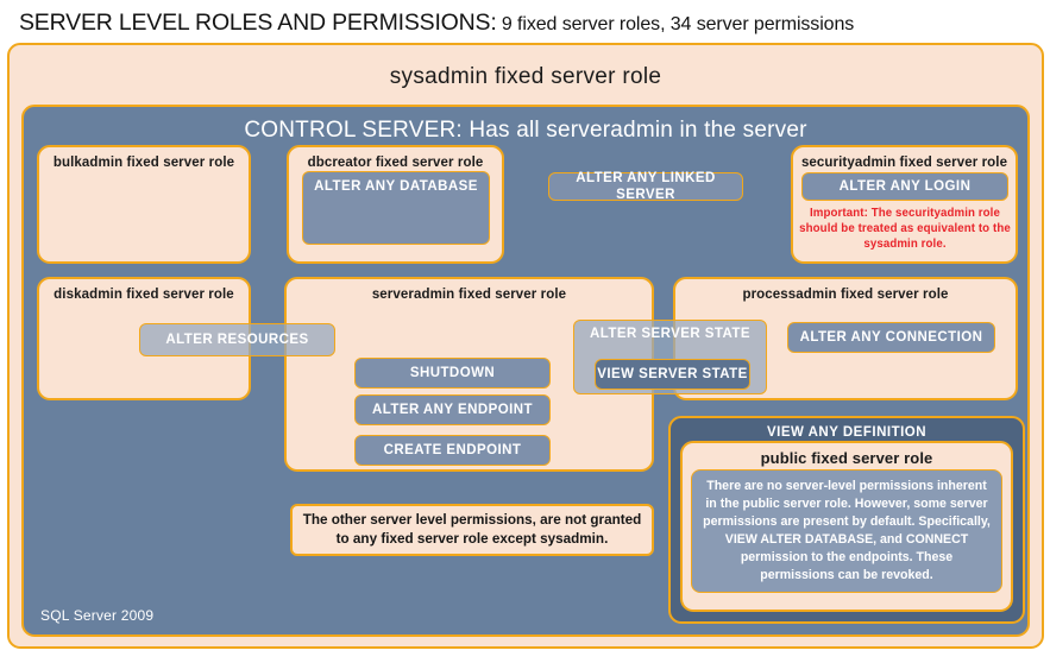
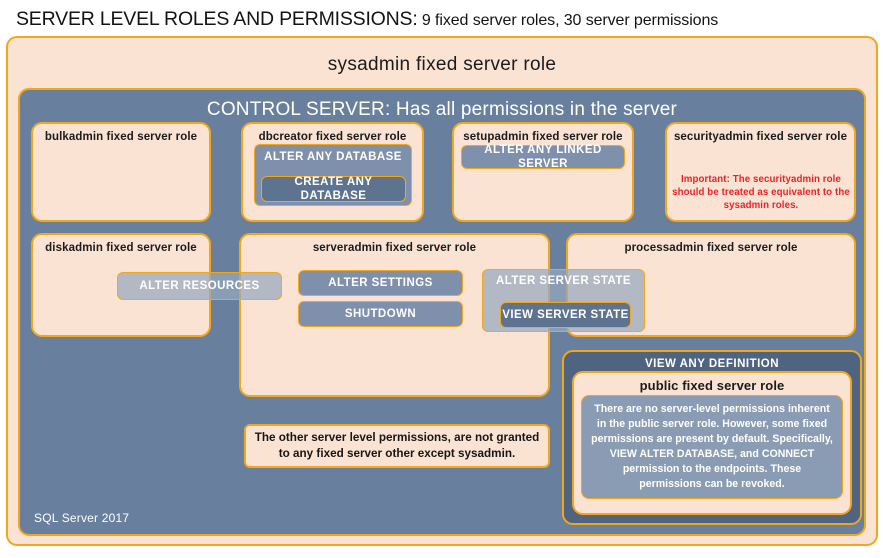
- SERVER LEVEL ROLES AND PERMISSIONS: 9 fixed server roles, 34 server permissions
+ SERVER LEVEL ROLES AND PERMISSIONS: 9 fixed server roles, 30 server permissions
  sysadmin fixed server role
- CONTROL SERVER: Has all serveradmin in the server
+ CONTROL SERVER: Has all permissions in the server
- SQL Server 2009
+ SQL Server 2017
  bulkadmin fixed server role
  dbcreator fixed server role
  ALTER ANY DATABASE
+ CREATE ANY DATABASE
+ setupadmin fixed server role
  ALTER ANY LINKED SERVER
  securityadmin fixed server role
- ALTER ANY LOGIN
- Important: The securityadmin role should be treated as equivalent to the sysadmin role.
+ Important: The securityadmin role should be treated as equivalent to the sysadmin roles.
  diskadmin fixed server role
  serveradmin fixed server role
  processadmin fixed server role
  ALTER RESOURCES
+ ALTER SETTINGS
  SHUTDOWN
- ALTER ANY ENDPOINT
- CREATE ENDPOINT
  ALTER SERVER STATE
  VIEW SERVER STATE
- ALTER ANY CONNECTION
  VIEW ANY DEFINITION
  public fixed server role
- There are no server-level permissions inherent in the public server role. However, some server permissions are present by default. Specifically, VIEW ALTER DATABASE, and CONNECT permission to the endpoints. These permissions can be revoked.
+ There are no server-level permissions inherent in the public server role. However, some fixed permissions are present by default. Specifically, VIEW ALTER DATABASE, and CONNECT permission to the endpoints. These permissions can be revoked.
- The other server level permissions, are not granted to any fixed server role except sysadmin.
+ The other server level permissions, are not granted to any fixed server other except sysadmin.
